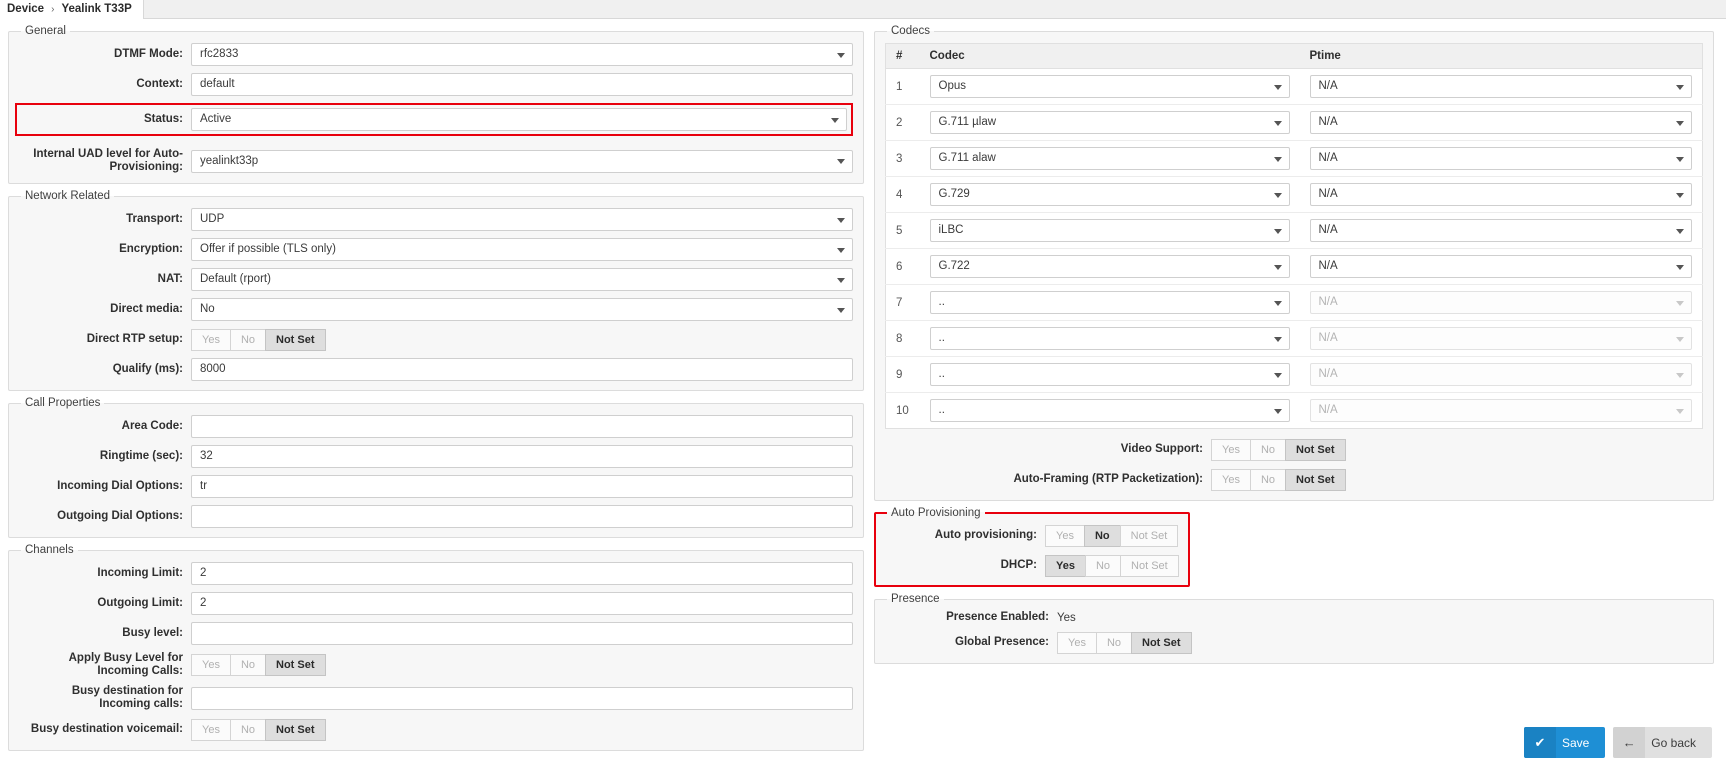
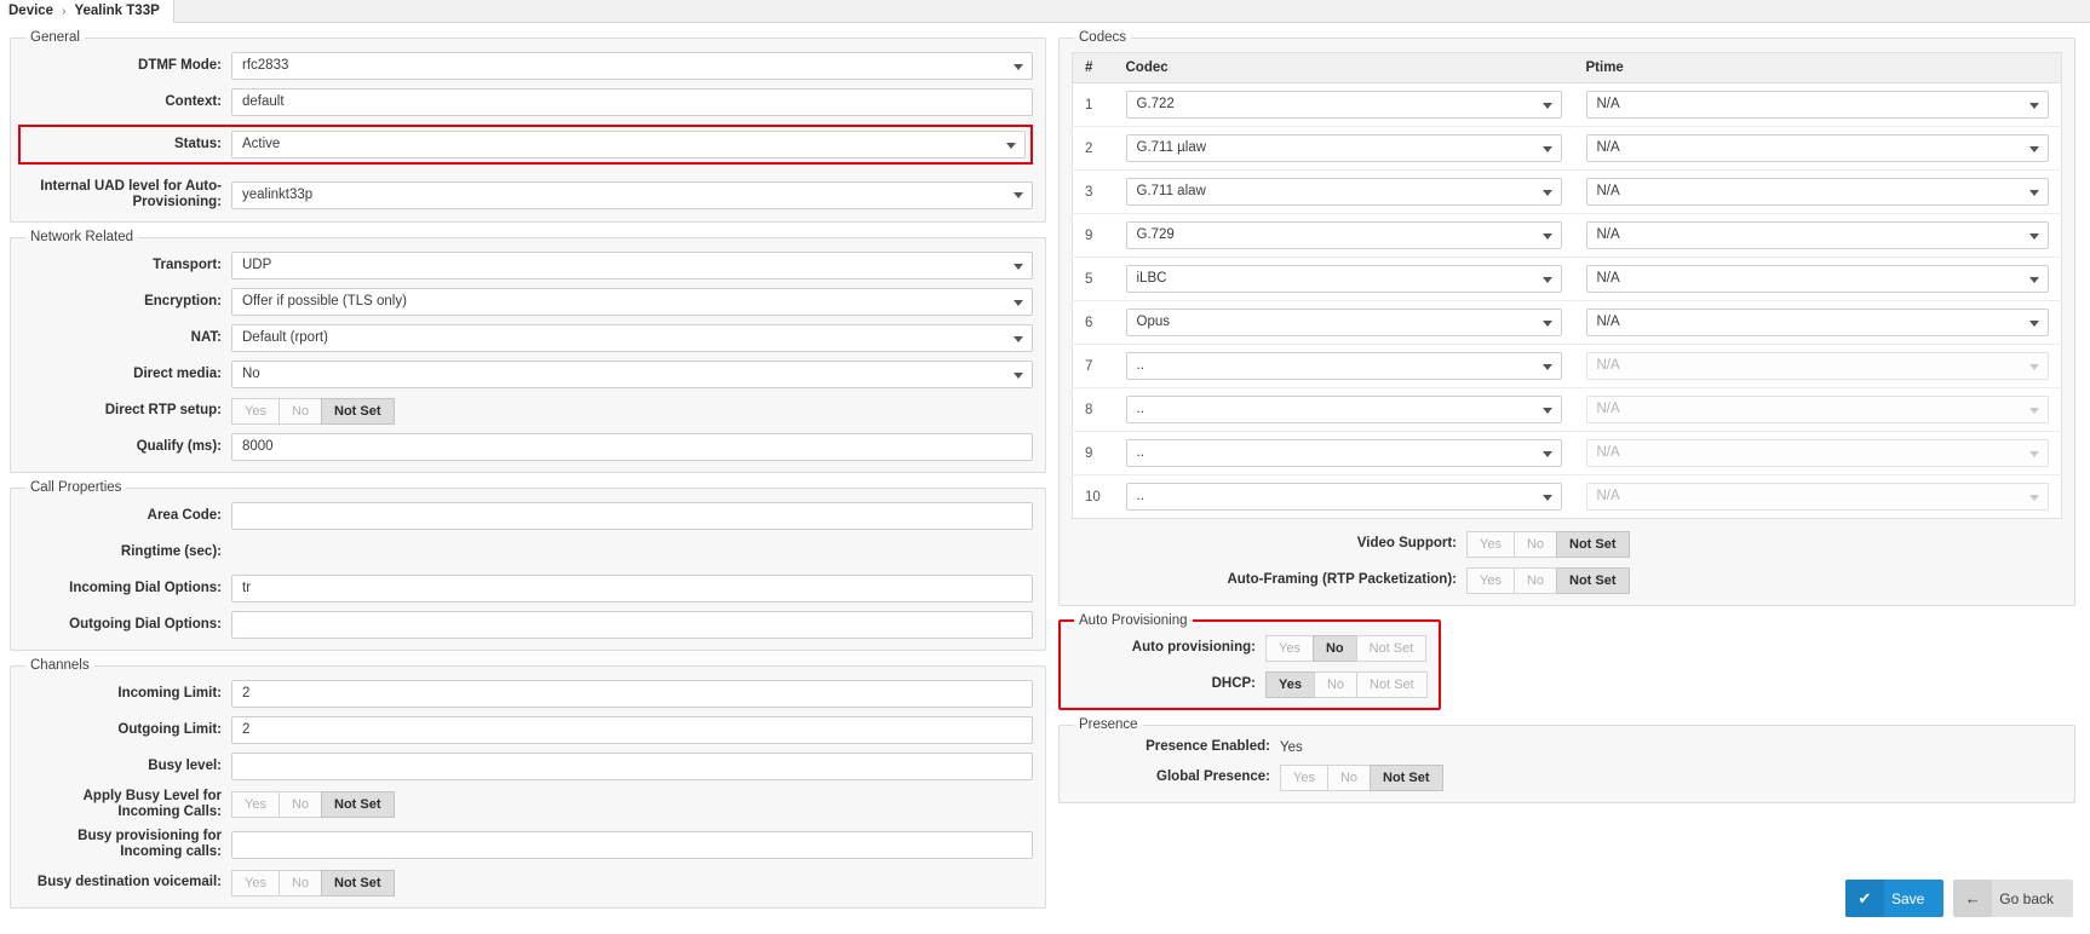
  Device
  ›
  Yealink T33P
  General
  DTMF Mode:
  rfc2833
  Context:
  default
  Status:
  Active
  Internal UAD level for Auto-Provisioning:
  yealinkt33p
  Network Related
  Transport:
  UDP
  Encryption:
  Offer if possible (TLS only)
  NAT:
  Default (rport)
  Direct media:
  No
  Direct RTP setup:
  Yes
  No
  Not Set
  Qualify (ms):
  8000
  Call Properties
  Area Code:
  Ringtime (sec):
- 32
  Incoming Dial Options:
  tr
  Outgoing Dial Options:
  Channels
  Incoming Limit:
  2
  Outgoing Limit:
  2
  Busy level:
  Apply Busy Level for Incoming Calls:
  Yes
  No
  Not Set
- Busy destination for Incoming calls:
+ Busy provisioning for Incoming calls:
  Busy destination voicemail:
  Yes
  No
  Not Set
  Codecs
  #	Codec	Ptime
- 1	Opus	N/A
+ 1	G.722	N/A
  2	G.711 µlaw	N/A
  3	G.711 alaw	N/A
- 4	G.729	N/A
+ 9	G.729	N/A
  5	iLBC	N/A
- 6	G.722	N/A
+ 6	Opus	N/A
  7	..	N/A
  8	..	N/A
  9	..	N/A
  10	..	N/A
  Video Support:
  Yes
  No
  Not Set
  Auto-Framing (RTP Packetization):
  Yes
  No
  Not Set
  Auto Provisioning
  Auto provisioning:
  Yes
  No
  Not Set
  DHCP:
  Yes
  No
  Not Set
  Presence
  Presence Enabled:
  Yes
  Global Presence:
  Yes
  No
  Not Set
  ✔
  Save
  ←
  Go back
